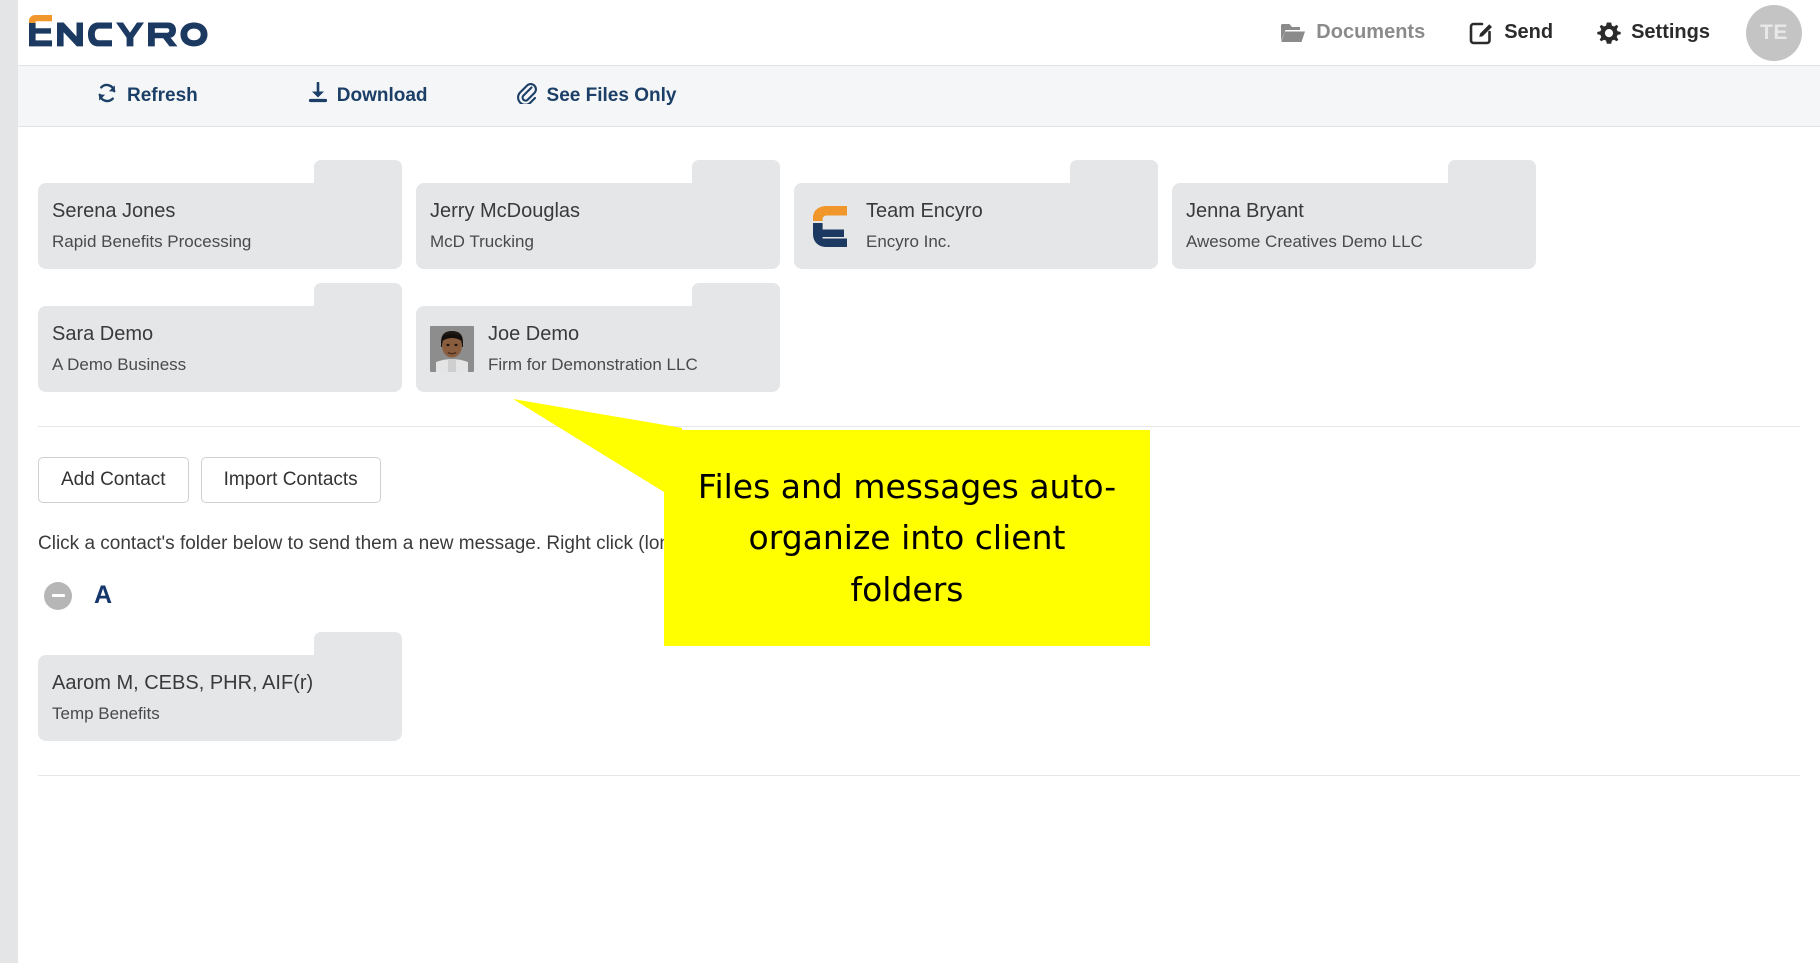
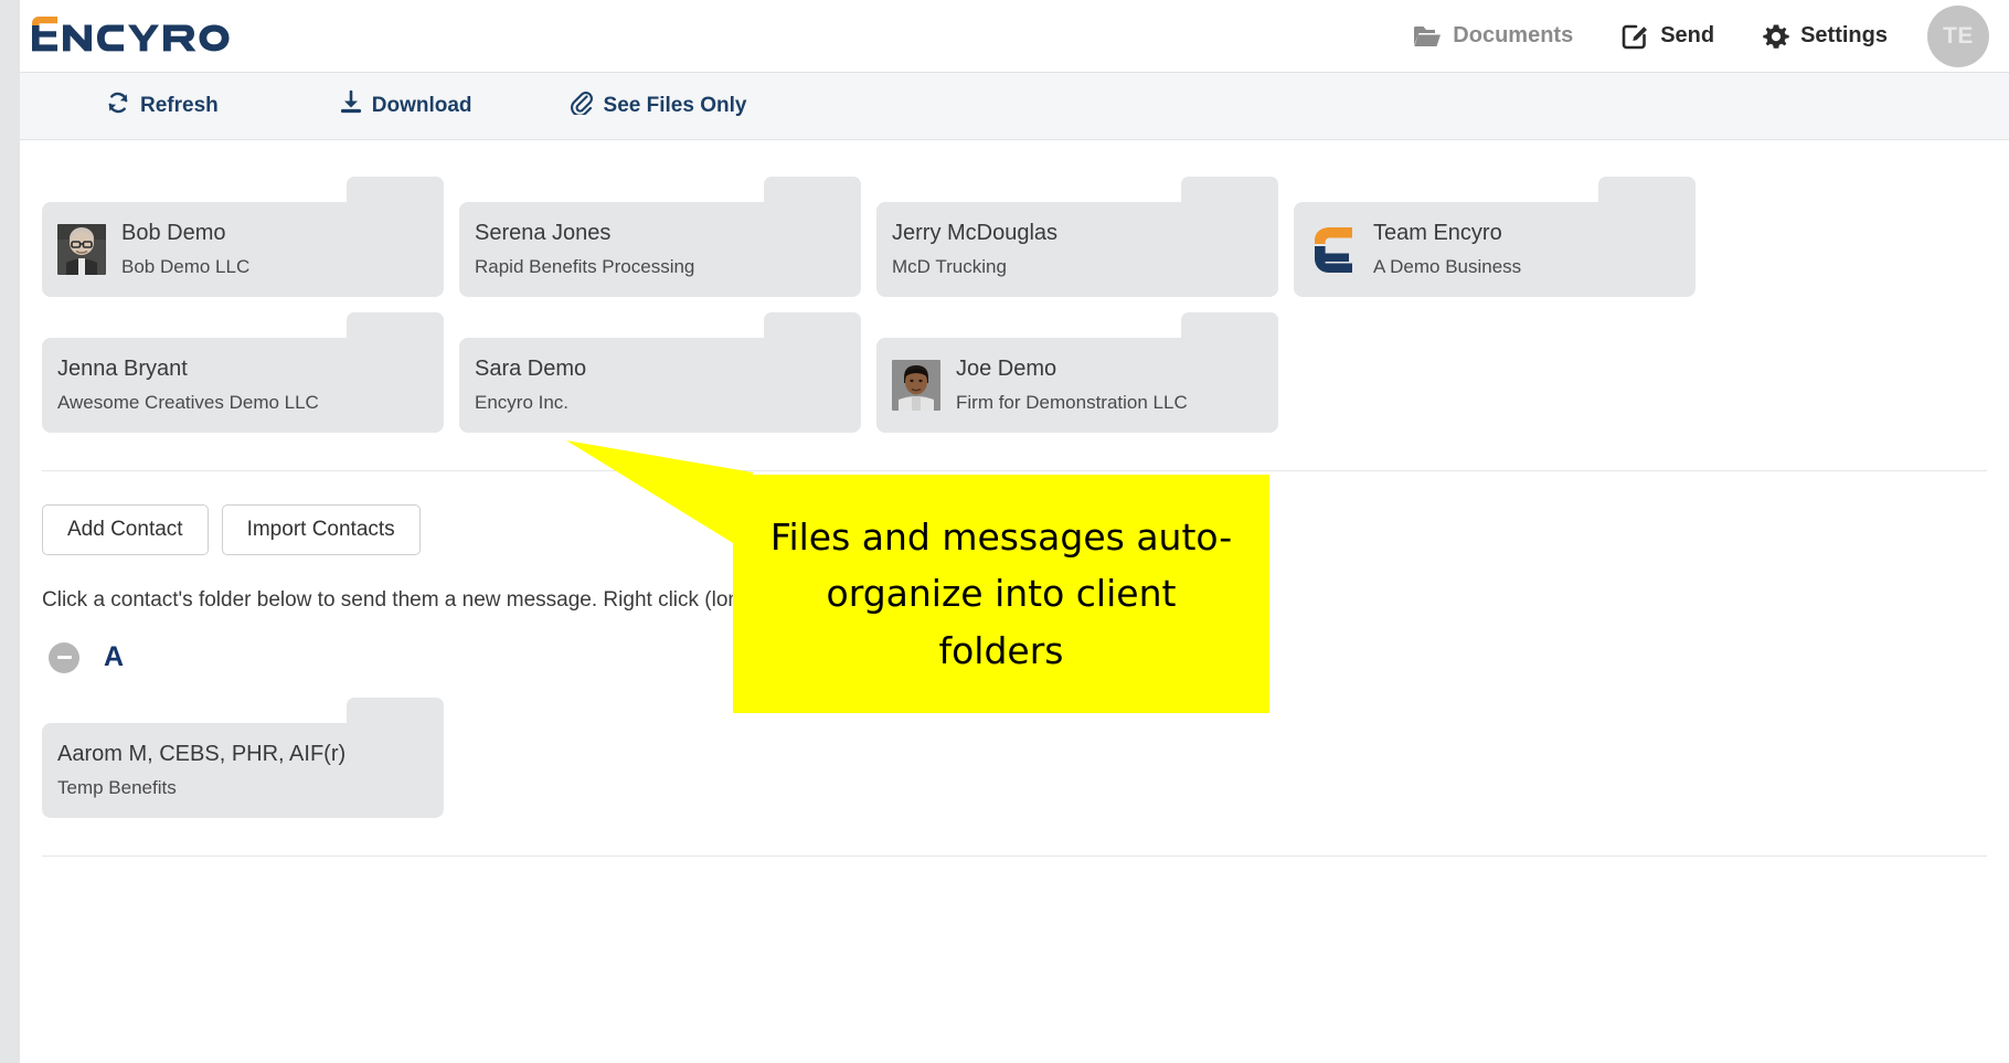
  Documents
  Send
  Settings
  TE
  Refresh
  Download
  See Files Only
+ Bob Demo
+ Bob Demo LLC
  Serena Jones
  Rapid Benefits Processing
  Jerry McDouglas
  McD Trucking
  Team Encyro
- Encyro Inc.
+ A Demo Business
  Jenna Bryant
  Awesome Creatives Demo LLC
  Sara Demo
- A Demo Business
+ Encyro Inc.
  Joe Demo
  Firm for Demonstration LLC
  Add Contact
  Import Contacts
  Click a contact's folder below to send them a new message. Right click (lo
  A
  Aarom M, CEBS, PHR, AIF(r)
  Temp Benefits
  Files and messages auto-organize into client folders
